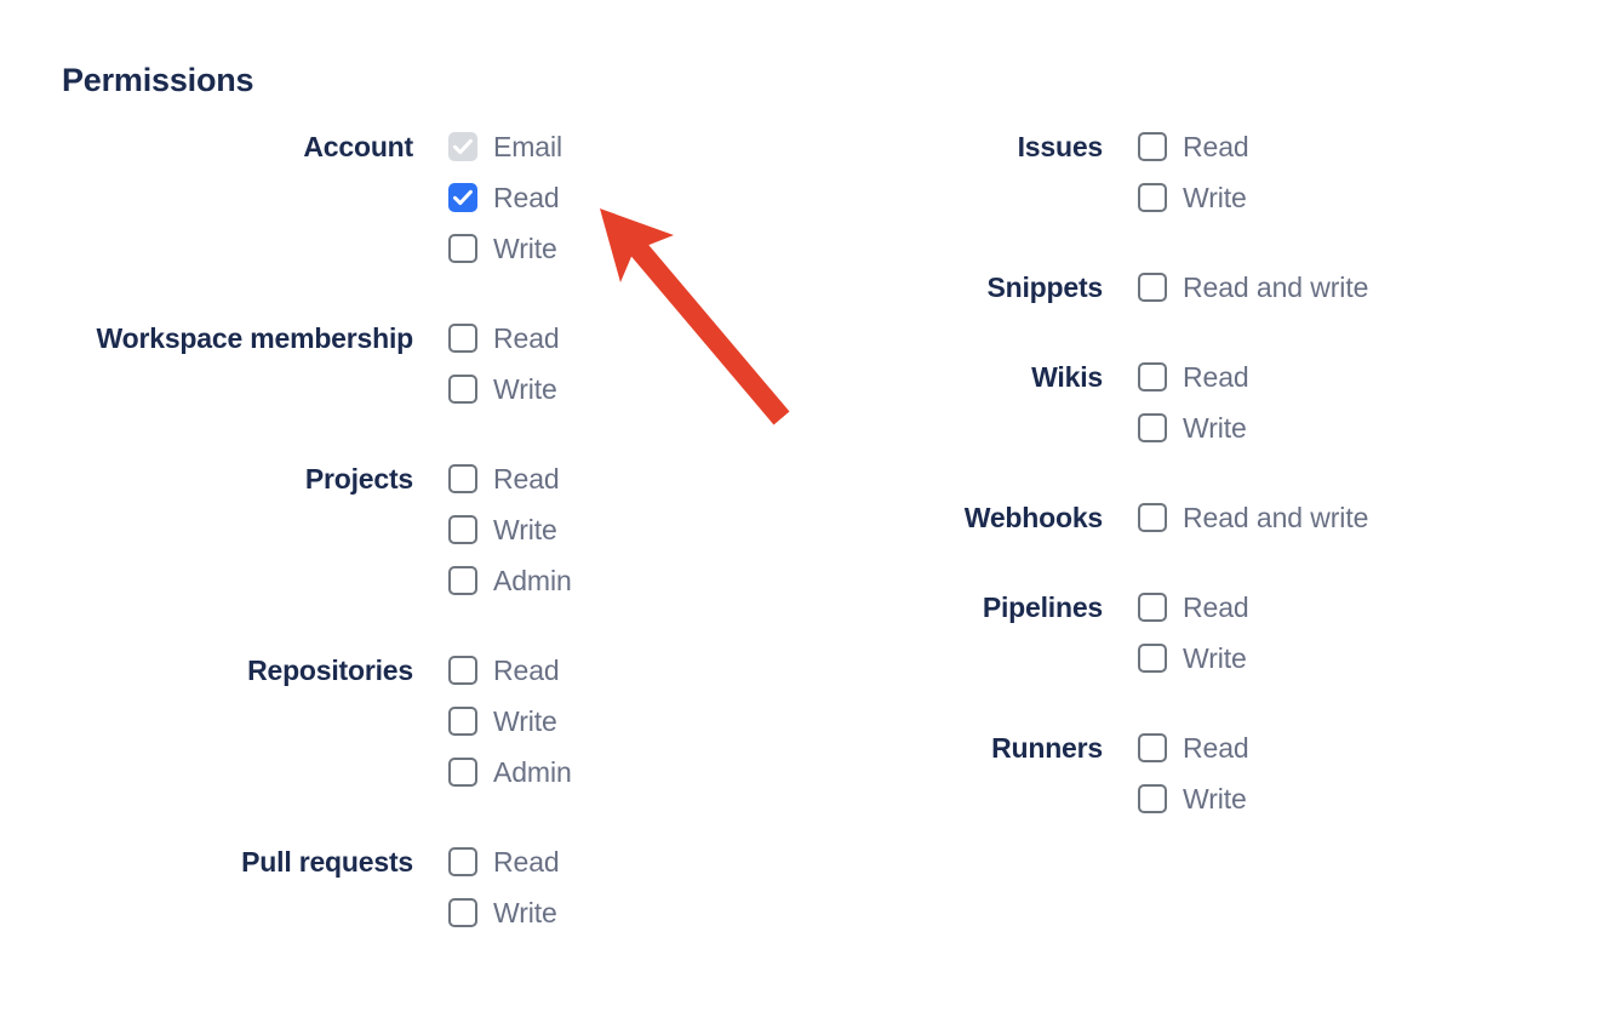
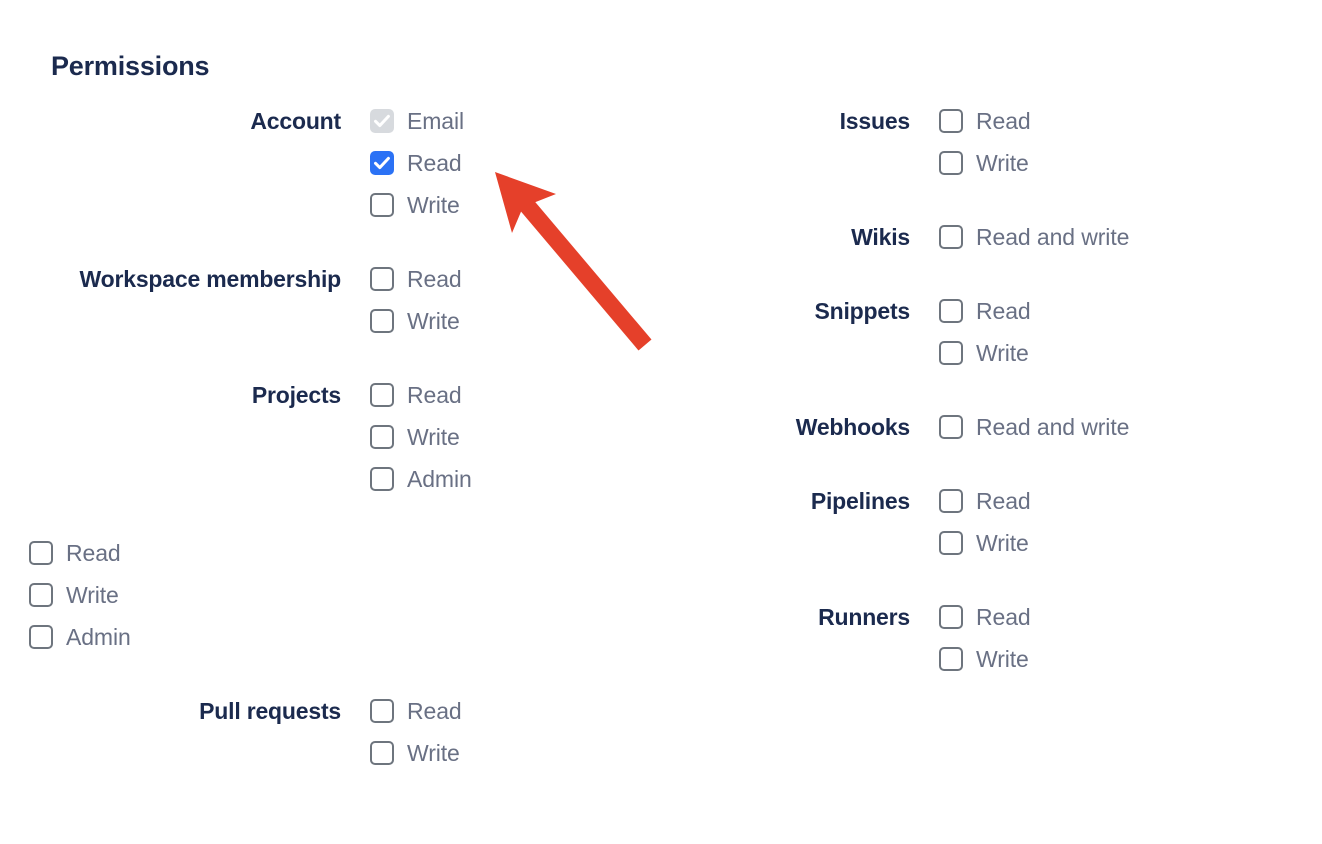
  Permissions
  Account
  Email
  Read
  Write
  Workspace membership
  Read
  Write
  Projects
  Read
  Write
  Admin
- Repositories
  Read
  Write
  Admin
  Pull requests
  Read
  Write
  Issues
  Read
  Write
- Snippets
+ Wikis
  Read and write
- Wikis
+ Snippets
  Read
  Write
  Webhooks
  Read and write
  Pipelines
  Read
  Write
  Runners
  Read
  Write
